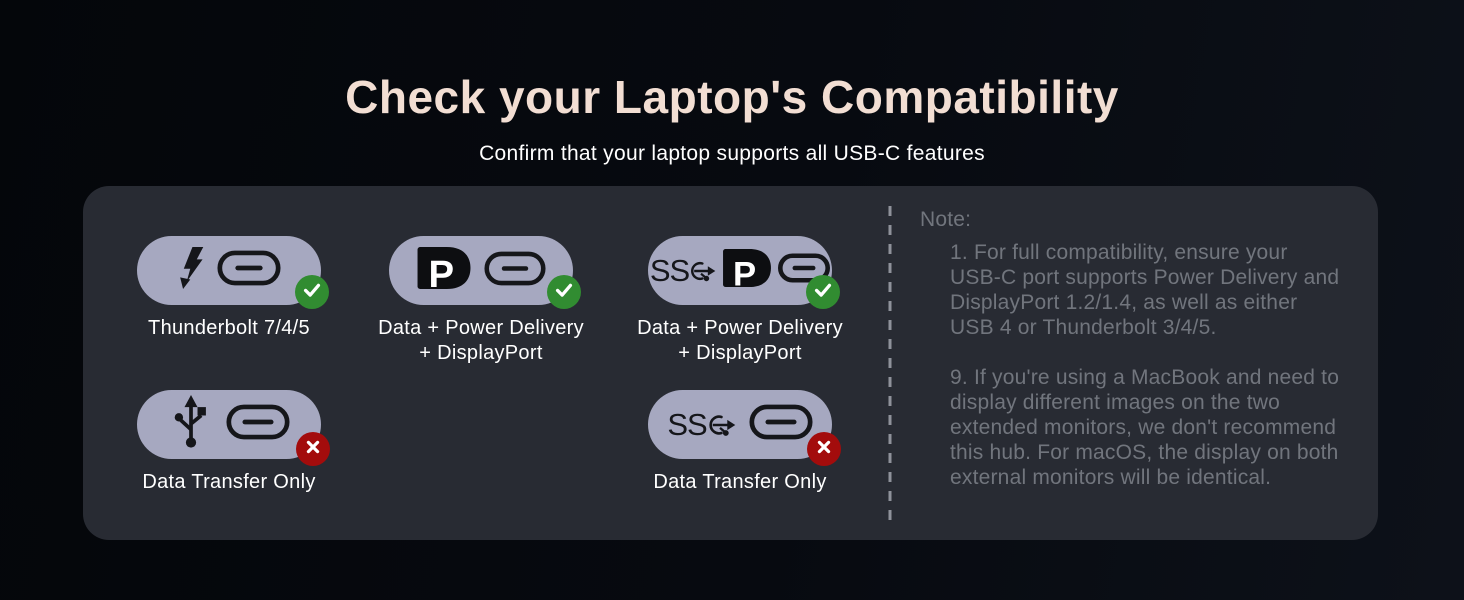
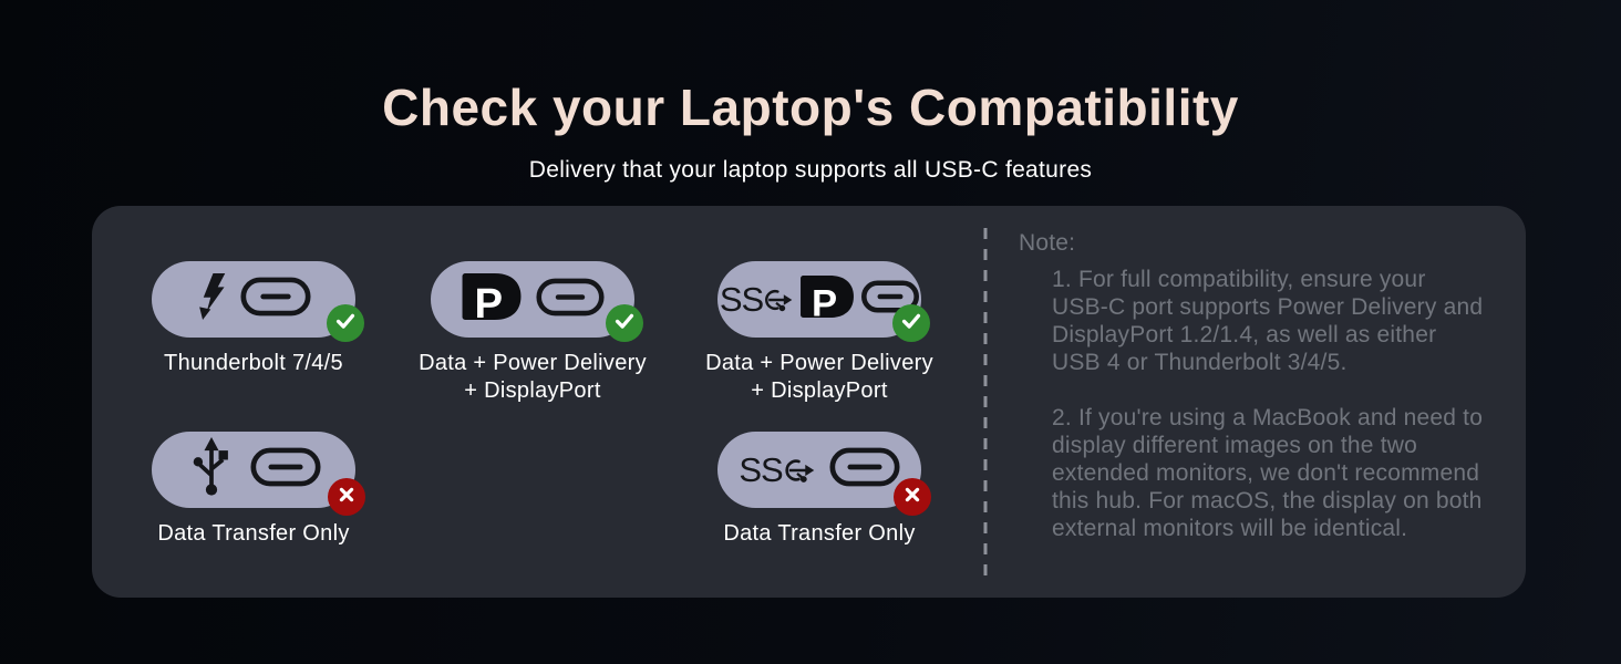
  Check your Laptop's Compatibility
- Confirm that your laptop supports all USB-C features
+ Delivery that your laptop supports all USB-C features
  Thunderbolt 7/4/5
  P
  Data + Power Delivery
  + DisplayPort
  SS
  P
  Data + Power Delivery
  + DisplayPort
  Data Transfer Only
  SS
  Data Transfer Only
  Note:
  1. For full compatibility, ensure your USB-C port supports Power Delivery and DisplayPort 1.2/1.4, as well as either USB 4 or Thunderbolt 3/4/5.
- 9. If you're using a MacBook and need to display different images on the two extended monitors, we don't recommend this hub. For macOS, the display on both external monitors will be identical.
+ 2. If you're using a MacBook and need to display different images on the two extended monitors, we don't recommend this hub. For macOS, the display on both external monitors will be identical.
